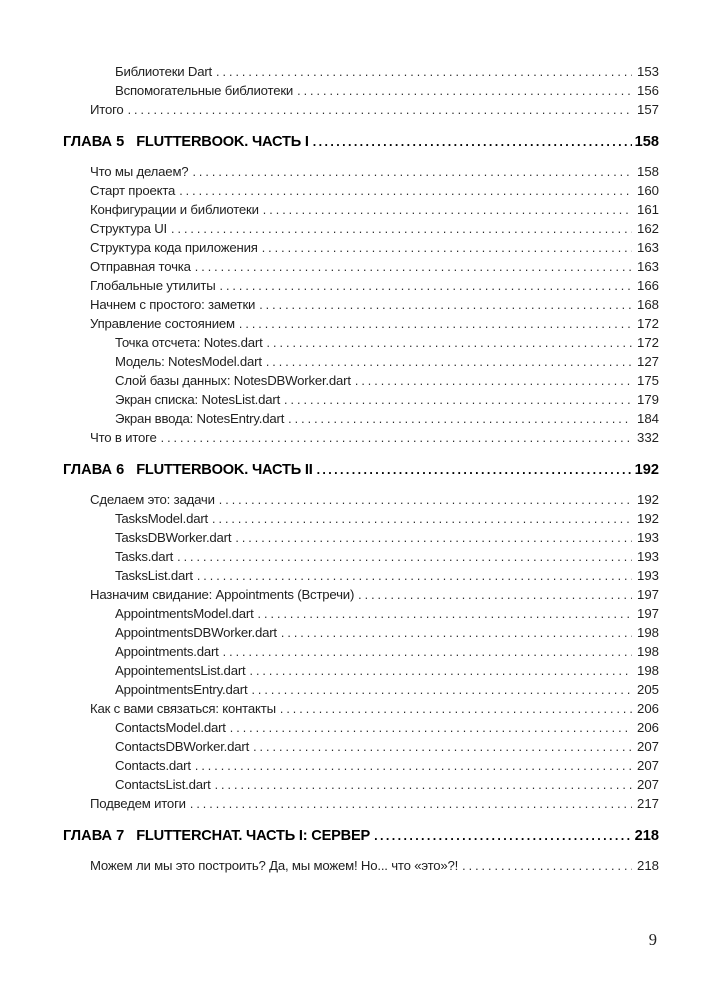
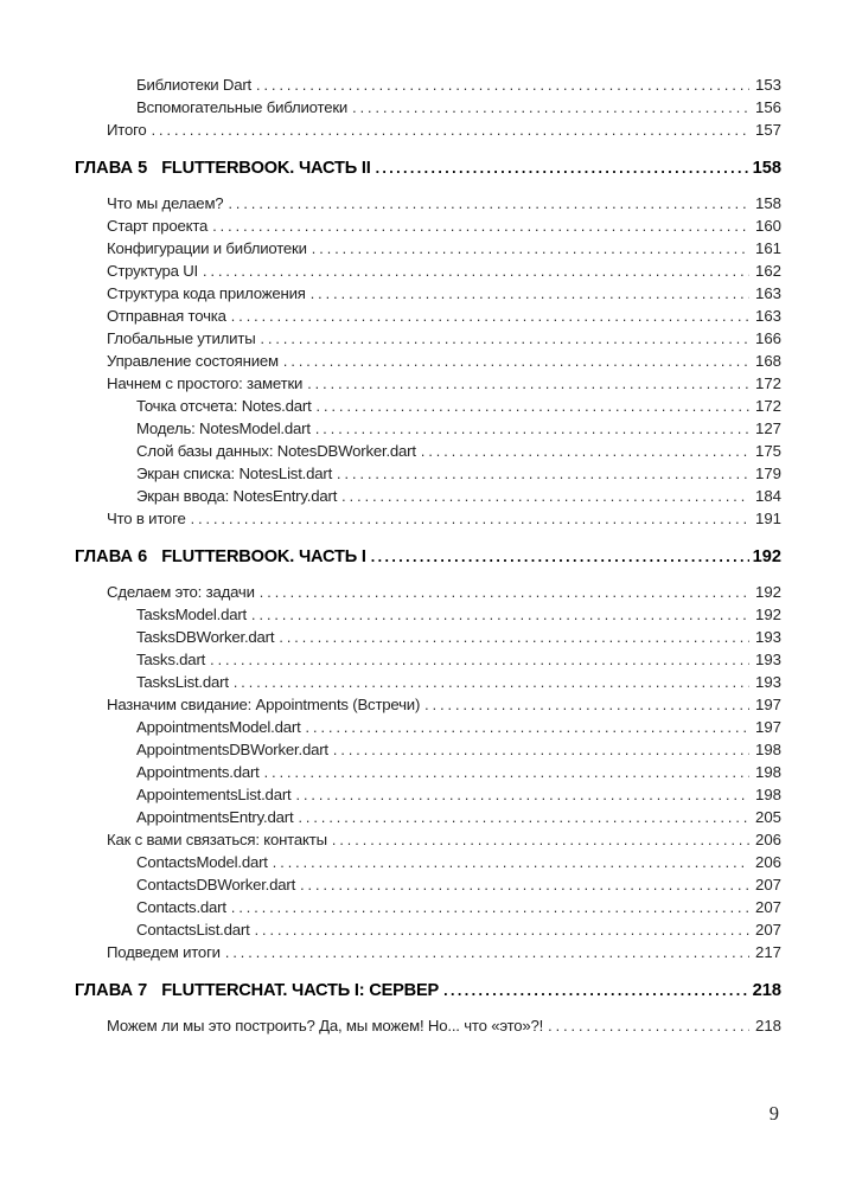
  Библиотеки Dart
  153
  Вспомогательные библиотеки
  156
  Итого
  157
  ГЛАВА 5
- FLUTTERBOOK. ЧАСТЬ I
+ FLUTTERBOOK. ЧАСТЬ II
  158
  Что мы делаем?
  158
  Старт проекта
  160
  Конфигурации и библиотеки
  161
  Структура UI
  162
  Структура кода приложения
  163
  Отправная точка
  163
  Глобальные утилиты
  166
- Начнем с простого: заметки
+ Управление состоянием
  168
- Управление состоянием
+ Начнем с простого: заметки
  172
  Точка отсчета: Notes.dart
  172
  Модель: NotesModel.dart
  127
  Слой базы данных: NotesDBWorker.dart
  175
  Экран списка: NotesList.dart
  179
  Экран ввода: NotesEntry.dart
  184
  Что в итоге
- 332
+ 191
  ГЛАВА 6
- FLUTTERBOOK. ЧАСТЬ II
+ FLUTTERBOOK. ЧАСТЬ I
  192
  Сделаем это: задачи
  192
  TasksModel.dart
  192
  TasksDBWorker.dart
  193
  Tasks.dart
  193
  TasksList.dart
  193
  Назначим свидание: Appointments (Встречи)
  197
  AppointmentsModel.dart
  197
  AppointmentsDBWorker.dart
  198
  Appointments.dart
  198
  AppointementsList.dart
  198
  AppointmentsEntry.dart
  205
  Как с вами связаться: контакты
  206
  ContactsModel.dart
  206
  ContactsDBWorker.dart
  207
  Contacts.dart
  207
  ContactsList.dart
  207
  Подведем итоги
  217
  ГЛАВА 7
  FLUTTERCHAT. ЧАСТЬ I: СЕРВЕР
  218
  Можем ли мы это построить? Да, мы можем! Но... что «это»?!
  218
  9
